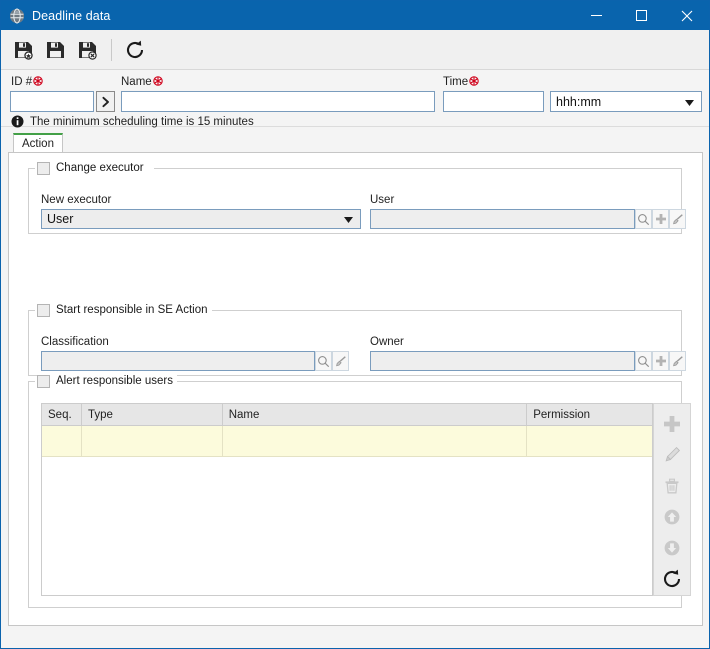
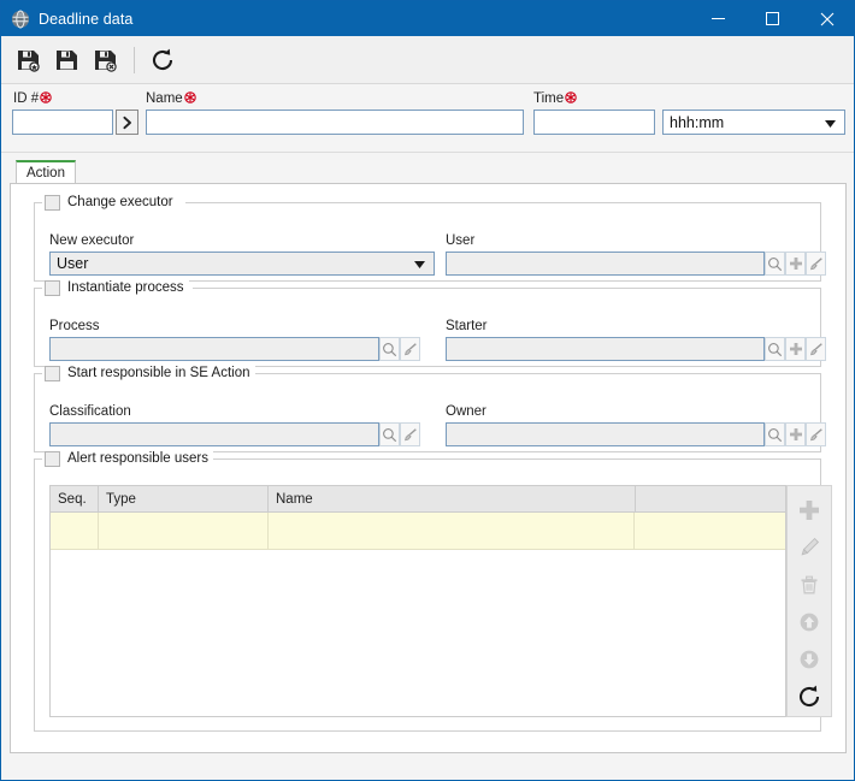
  Deadline data
  ID #
  Name
  Time
  hhh:mm
- The minimum scheduling time is 15 minutes
  Action
  Change executor
  New executor
  User
  User
+ Instantiate process
+ Process
+ Starter
  Start responsible in SE Action
  Classification
  Owner
  Alert responsible users
  Seq.
  Type
  Name
- Permission
